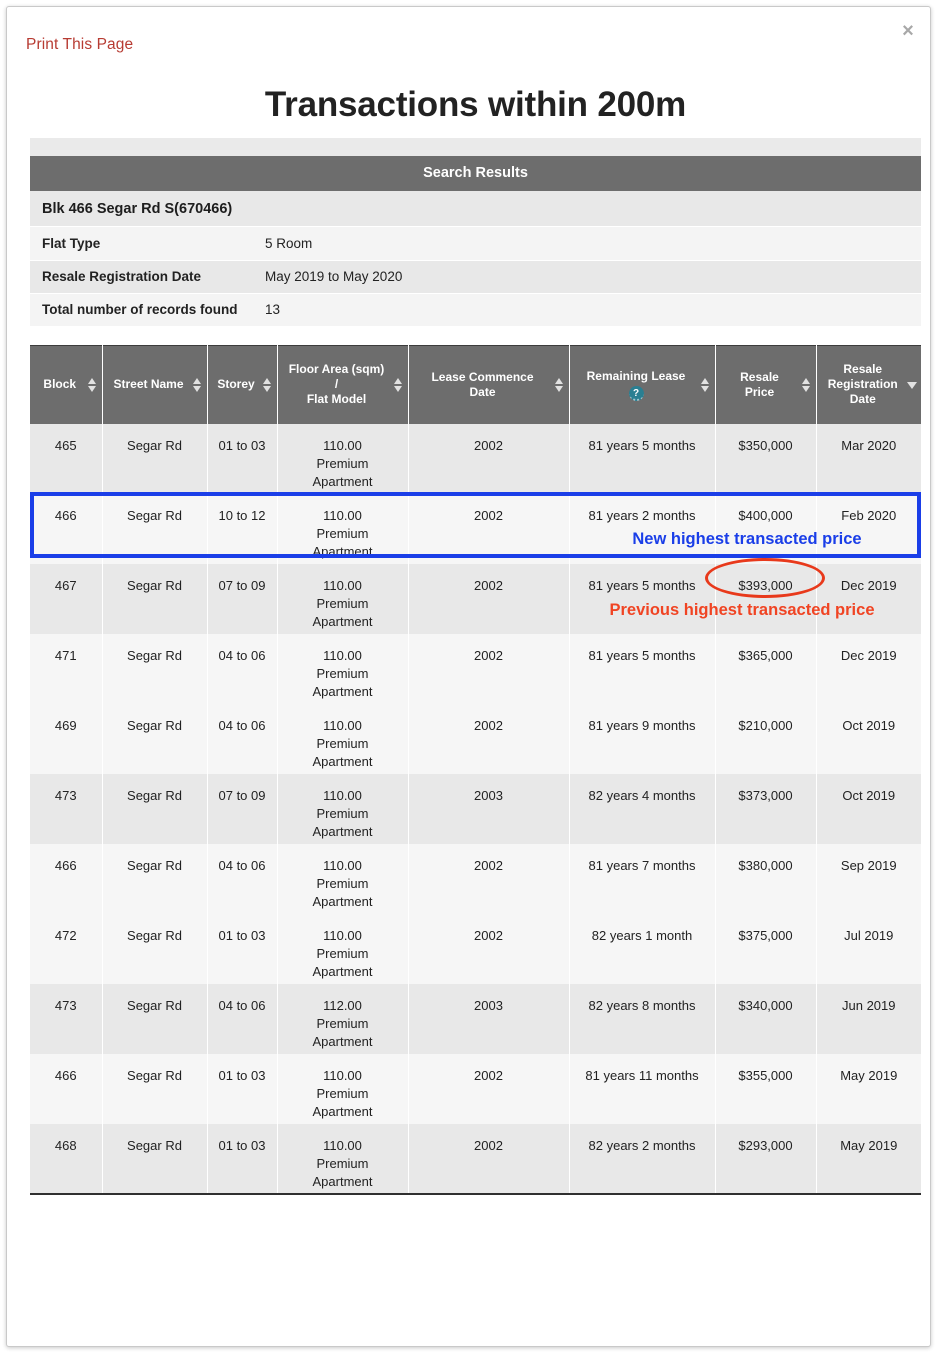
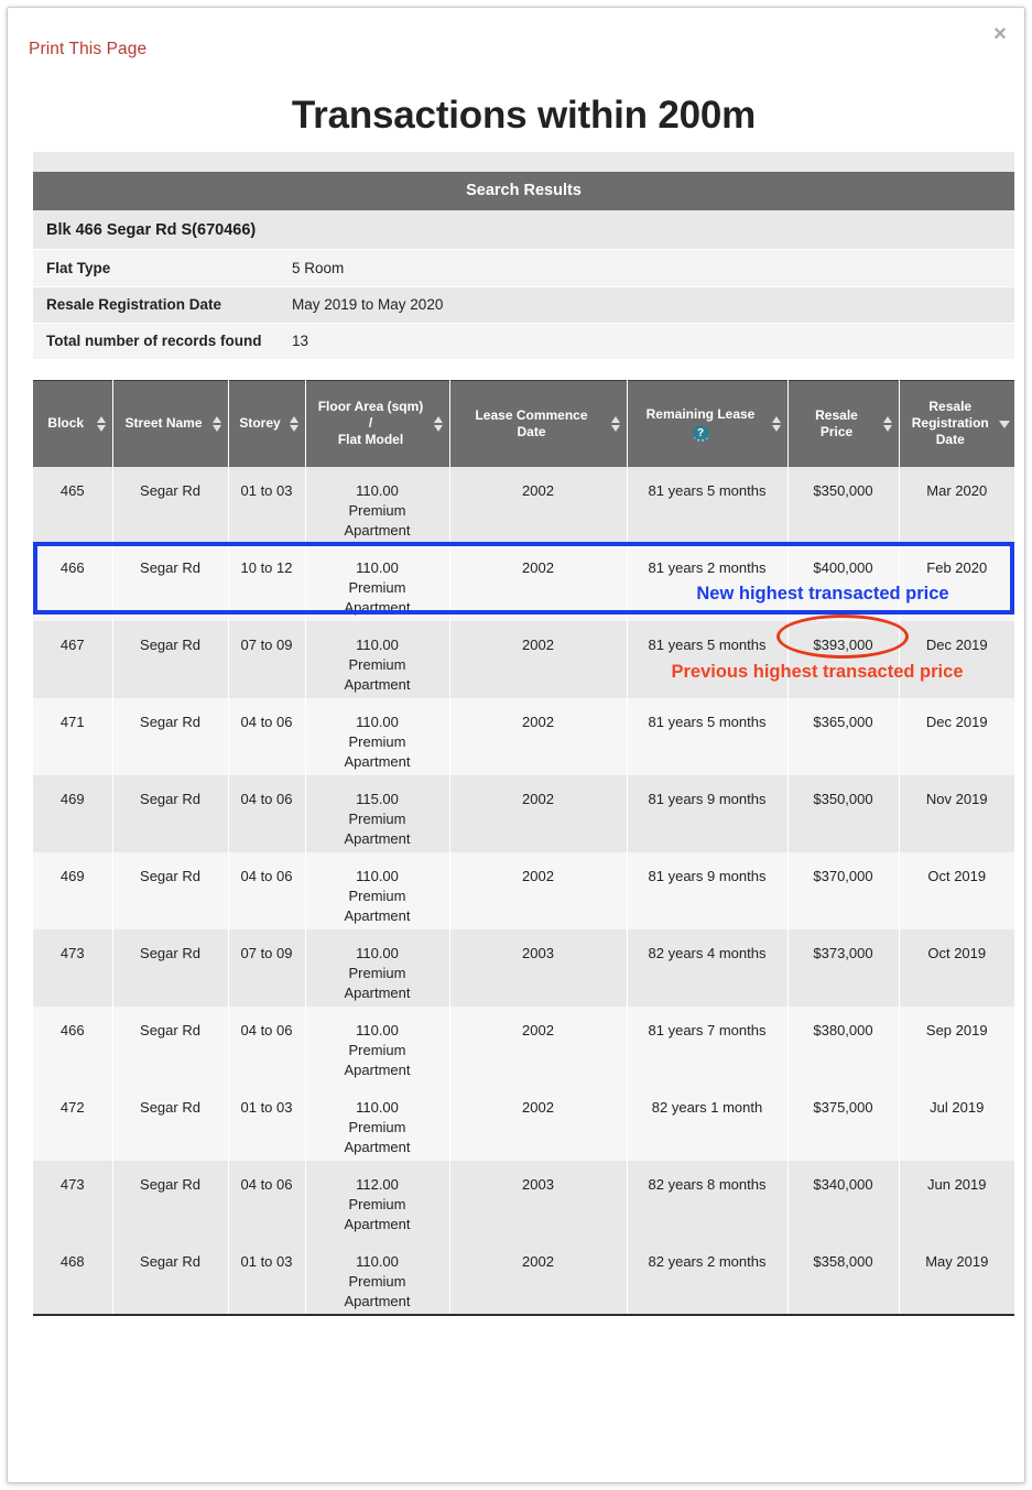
  ×
  Print This Page
  Transactions within 200m
  Search Results
  Blk 466 Segar Rd S(670466)
  Flat Type	5 Room
  Resale Registration Date	May 2019 to May 2020
  Total number of records found	13
  Block	Street Name	Storey	Floor Area (sqm)/Flat Model	Lease CommenceDate	Remaining Lease?	ResalePrice	ResaleRegistrationDate
  465	Segar Rd	01 to 03	110.00PremiumApartment	2002	81 years 5 months	$350,000	Mar 2020
  466	Segar Rd	10 to 12	110.00PremiumApartment	2002	81 years 2 months	$400,000	Feb 2020
  467	Segar Rd	07 to 09	110.00PremiumApartment	2002	81 years 5 months	$393,000	Dec 2019
  471	Segar Rd	04 to 06	110.00PremiumApartment	2002	81 years 5 months	$365,000	Dec 2019
+ 469	Segar Rd	04 to 06	115.00PremiumApartment	2002	81 years 9 months	$350,000	Nov 2019
- 469	Segar Rd	04 to 06	110.00PremiumApartment	2002	81 years 9 months	$210,000	Oct 2019
+ 469	Segar Rd	04 to 06	110.00PremiumApartment	2002	81 years 9 months	$370,000	Oct 2019
  473	Segar Rd	07 to 09	110.00PremiumApartment	2003	82 years 4 months	$373,000	Oct 2019
  466	Segar Rd	04 to 06	110.00PremiumApartment	2002	81 years 7 months	$380,000	Sep 2019
  472	Segar Rd	01 to 03	110.00PremiumApartment	2002	82 years 1 month	$375,000	Jul 2019
  473	Segar Rd	04 to 06	112.00PremiumApartment	2003	82 years 8 months	$340,000	Jun 2019
- 466	Segar Rd	01 to 03	110.00PremiumApartment	2002	81 years 11 months	$355,000	May 2019
- 468	Segar Rd	01 to 03	110.00PremiumApartment	2002	82 years 2 months	$293,000	May 2019
+ 468	Segar Rd	01 to 03	110.00PremiumApartment	2002	82 years 2 months	$358,000	May 2019
  New highest transacted price
  Previous highest transacted price
